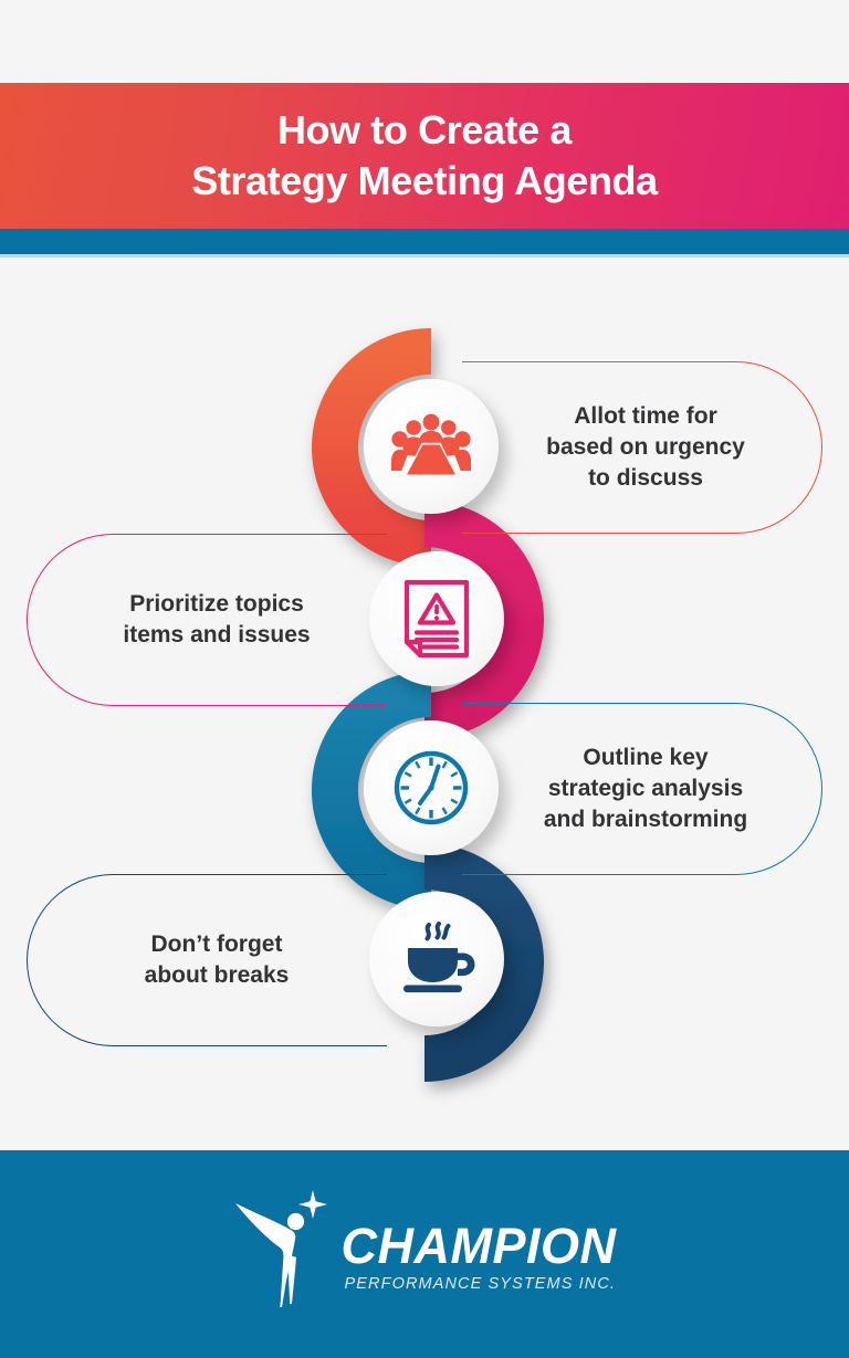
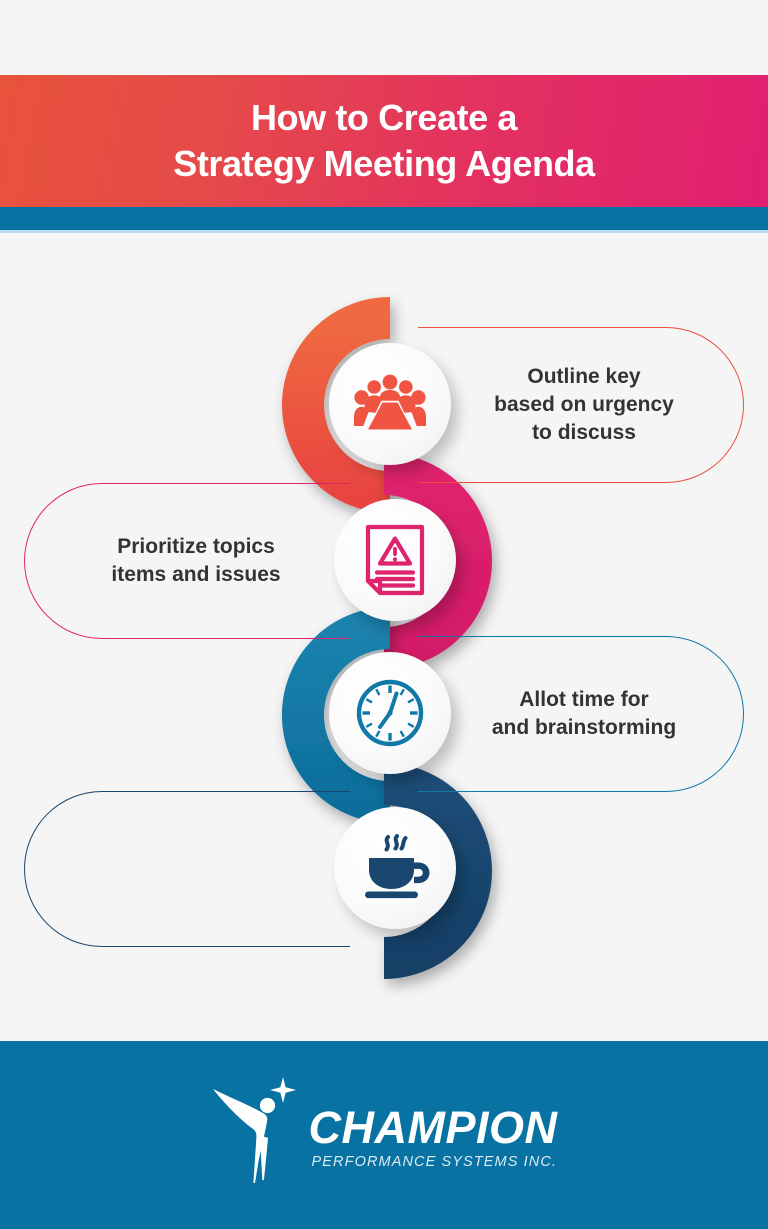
  How to Create a
  Strategy Meeting Agenda
- Allot time for
+ Outline key
  based on urgency
  to discuss
  Prioritize topics
  items and issues
- Outline key
+ Allot time for
- strategic analysis
  and brainstorming
- Don’t forget
- about breaks
  CHAMPION
  PERFORMANCE SYSTEMS INC.
